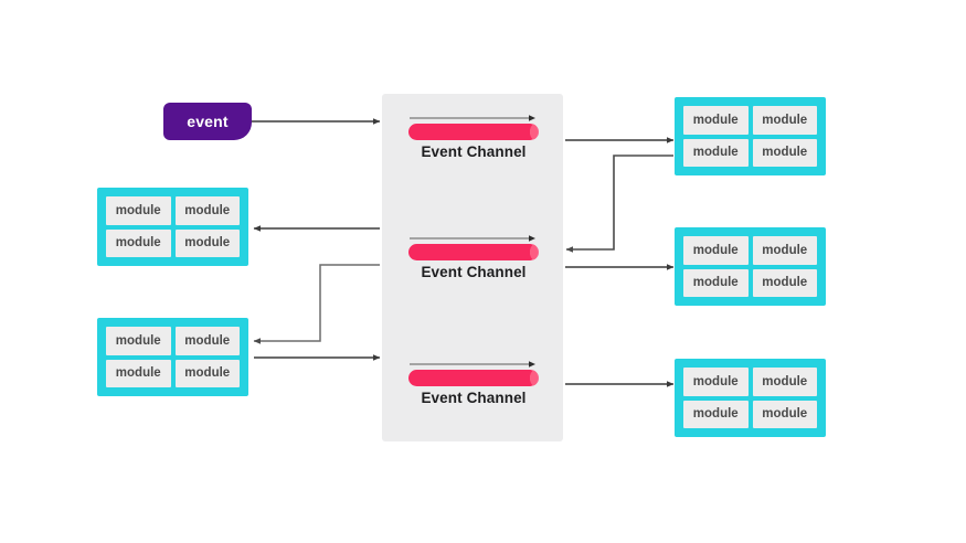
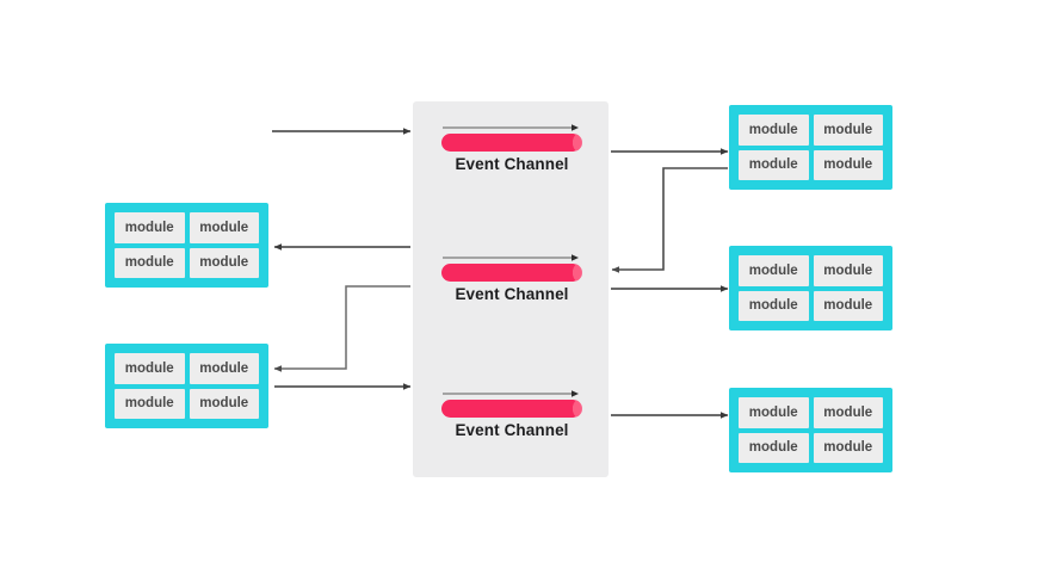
- event
  Event Channel
  Event Channel
  Event Channel
  module
  module
  module
  module
  module
  module
  module
  module
  module
  module
  module
  module
  module
  module
  module
  module
  module
  module
  module
  module
